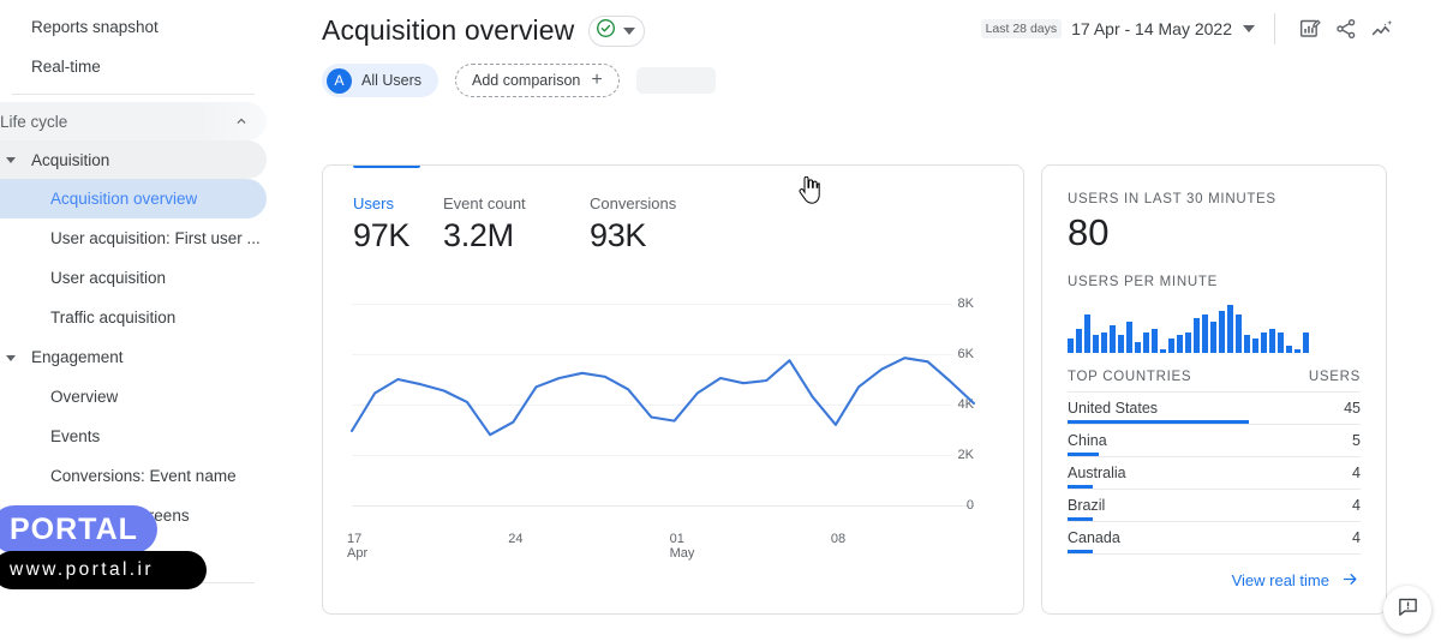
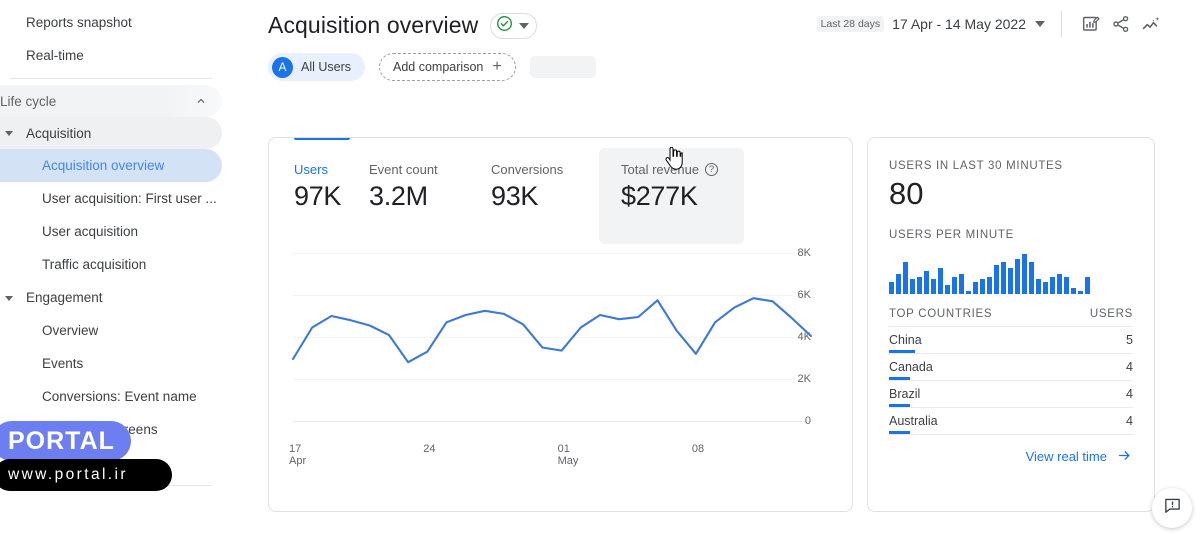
  Reports snapshot
  Real-time
  Life cycle
  Acquisition
  Acquisition overview
  User acquisition: First user ...
  User acquisition
  Traffic acquisition
  Engagement
  Overview
  Events
  Conversions: Event name
  Acquisition overview
  A
  All Users
  Add comparison
  +
  Last 28 days
  17 Apr - 14 May 2022
  Users
  97K
  Event count
  3.2M
  Conversions
  93K
+ Total revenue
+ ?
+ $277K
  0
  2K
  4K
  6K
  8K
  17
  Apr
  24
  01
  May
  08
  USERS IN LAST 30 MINUTES
  80
  USERS PER MINUTE
  TOP COUNTRIES
  USERS
- United States
- 45
  China
  5
- Australia
+ Canada
  4
  Brazil
  4
- Canada
+ Australia
  4
  View real time
  PORTAL
  www.portal.ir
